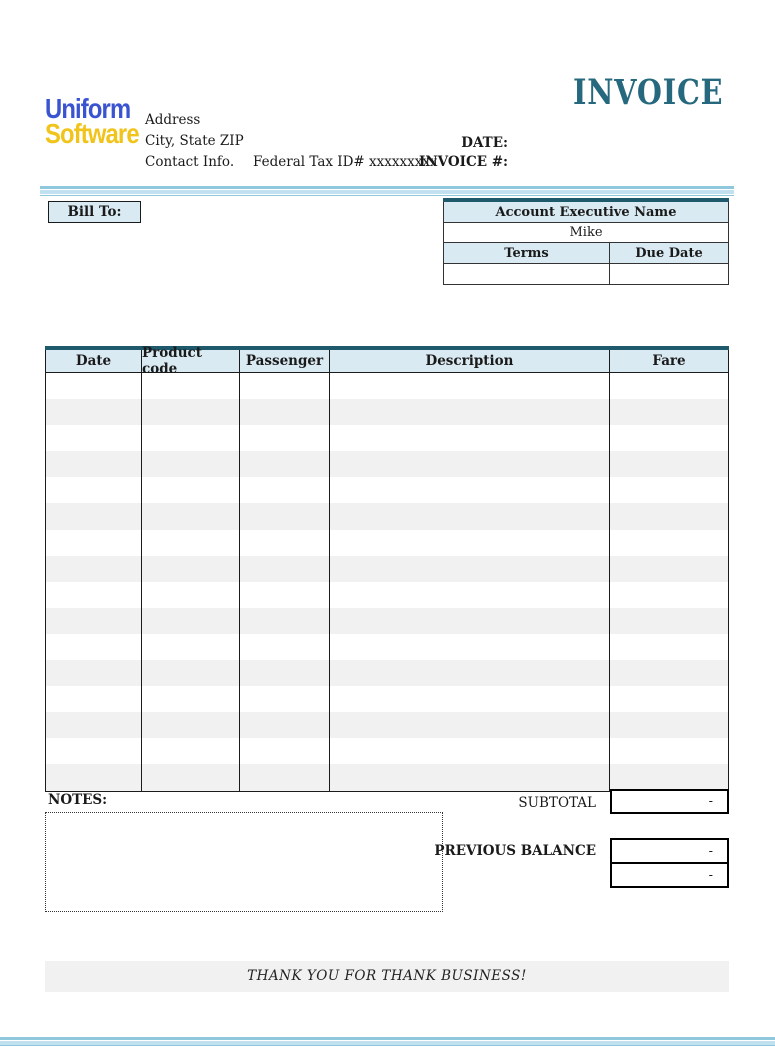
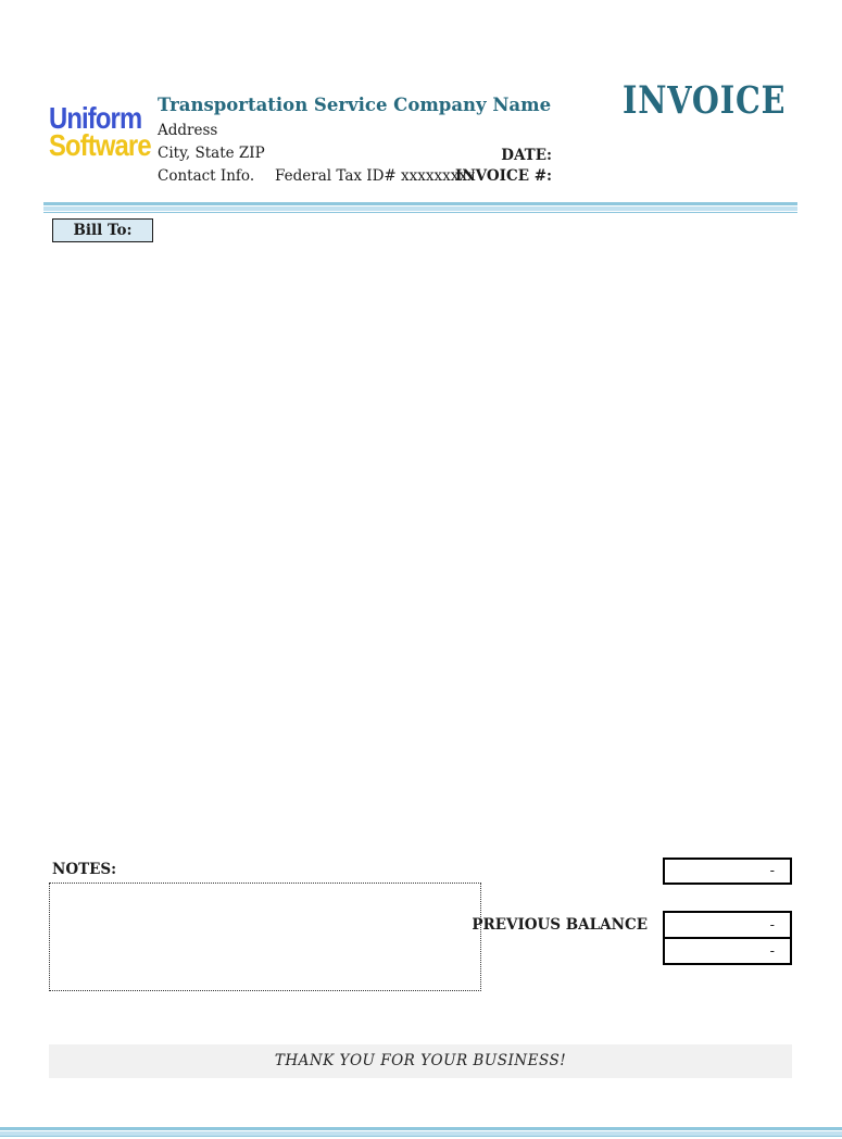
  Uniform
  Software
+ Transportation Service Company Name
  Address
  City, State ZIP
  Contact Info.
  Federal Tax ID# xxxxxxxxx
  INVOICE
  DATE:
  INVOICE #:
  Bill To:
- Account Executive Name
- Mike
- Terms
- Due Date
- Date
- Product code
- Passenger
- Description
- Fare
  NOTES:
- SUBTOTAL
  -
  PREVIOUS BALANCE
  -
  -
- THANK YOU FOR THANK BUSINESS!
+ THANK YOU FOR YOUR BUSINESS!
